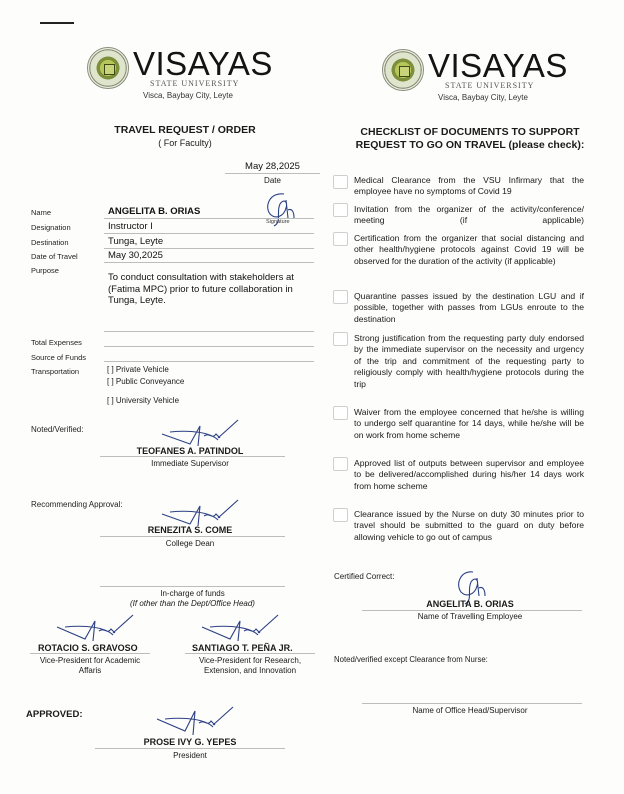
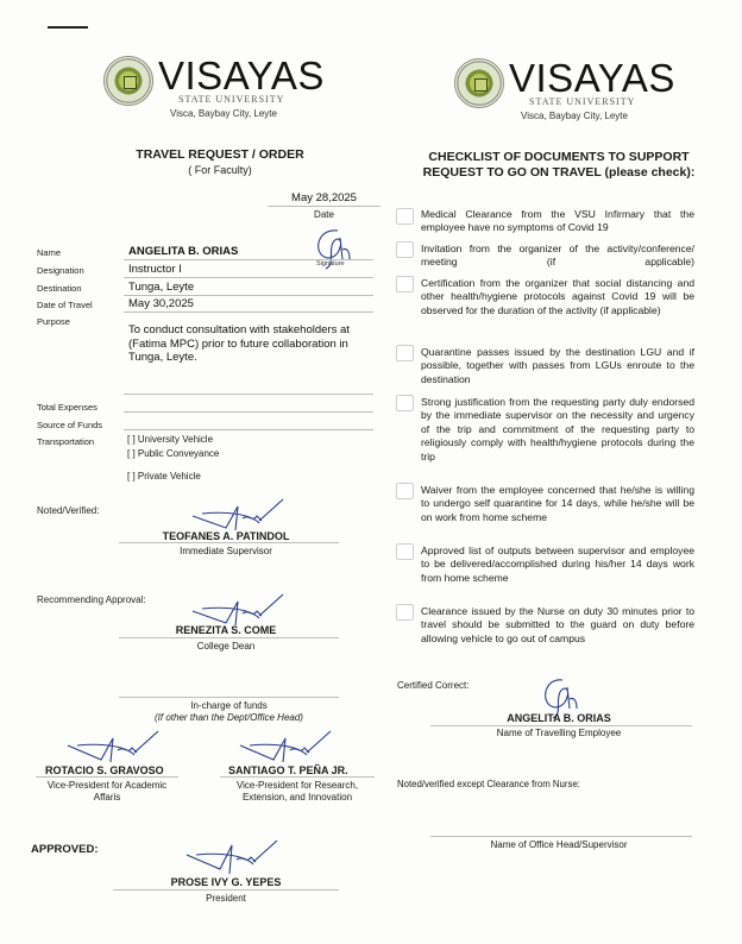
  VISAYAS
  STATE UNIVERSITY
  Visca, Baybay City, Leyte
  TRAVEL REQUEST / ORDER
  ( For Faculty)
  May 28,2025
  Date
  Name
  ANGELITA B. ORIAS
  Designation
  Instructor I
  Destination
  Tunga, Leyte
  Date of Travel
  May 30,2025
  Purpose
  To conduct consultation with stakeholders at (Fatima MPC) prior to future collaboration in Tunga, Leyte.
  Total Expenses
  Source of Funds
  Transportation
- [ ] Private Vehicle
+ [ ] University Vehicle
  [ ] Public Conveyance
- [ ] University Vehicle
+ [ ] Private Vehicle
  Noted/Verified:
  TEOFANES A. PATINDOL
  Immediate Supervisor
  Recommending Approval:
  RENEZITA S. COME
  College Dean
  In-charge of funds
  (If other than the Dept/Office Head)
  ROTACIO S. GRAVOSO
  Vice-President for Academic
  Affaris
  SANTIAGO T. PEÑA JR.
  Vice-President for Research,
  Extension, and Innovation
  APPROVED:
  PROSE IVY G. YEPES
  President
  VISAYAS
  STATE UNIVERSITY
  Visca, Baybay City, Leyte
  CHECKLIST OF DOCUMENTS TO SUPPORT
  REQUEST TO GO ON TRAVEL (please check):
  Medical Clearance from the VSU Infirmary that the employee have no symptoms of Covid 19
  Invitation from the organizer of the activity/conference/ meeting (if applicable)
  Certification from the organizer that social distancing and other health/hygiene protocols against Covid 19 will be observed for the duration of the activity (if applicable)
  Quarantine passes issued by the destination LGU and if possible, together with passes from LGUs enroute to the destination
  Strong justification from the requesting party duly endorsed by the immediate supervisor on the necessity and urgency of the trip and commitment of the requesting party to religiously comply with health/hygiene protocols during the trip
  Waiver from the employee concerned that he/she is willing to undergo self quarantine for 14 days, while he/she will be on work from home scheme
  Approved list of outputs between supervisor and employee to be delivered/accomplished during his/her 14 days work from home scheme
  Clearance issued by the Nurse on duty 30 minutes prior to travel should be submitted to the guard on duty before allowing vehicle to go out of campus
  Certified Correct:
  ANGELITA B. ORIAS
  Name of Travelling Employee
  Noted/verified except Clearance from Nurse:
  Name of Office Head/Supervisor
